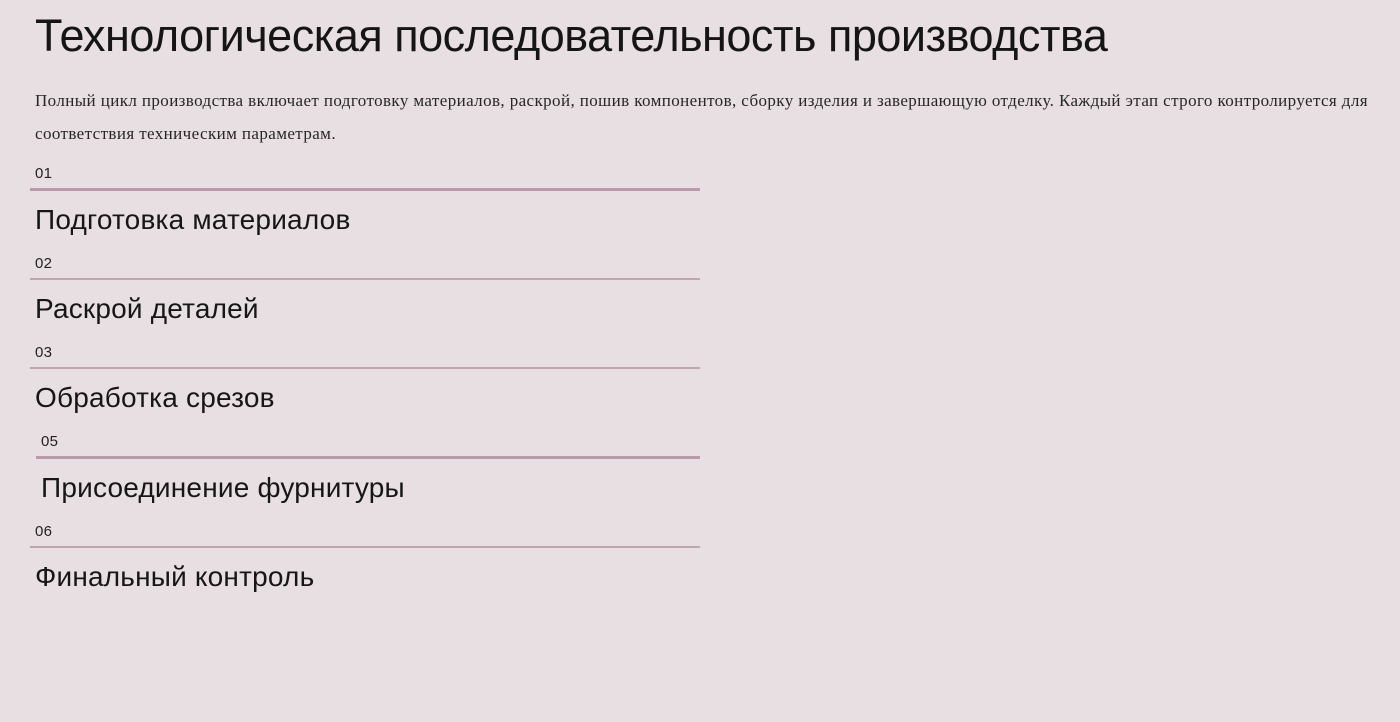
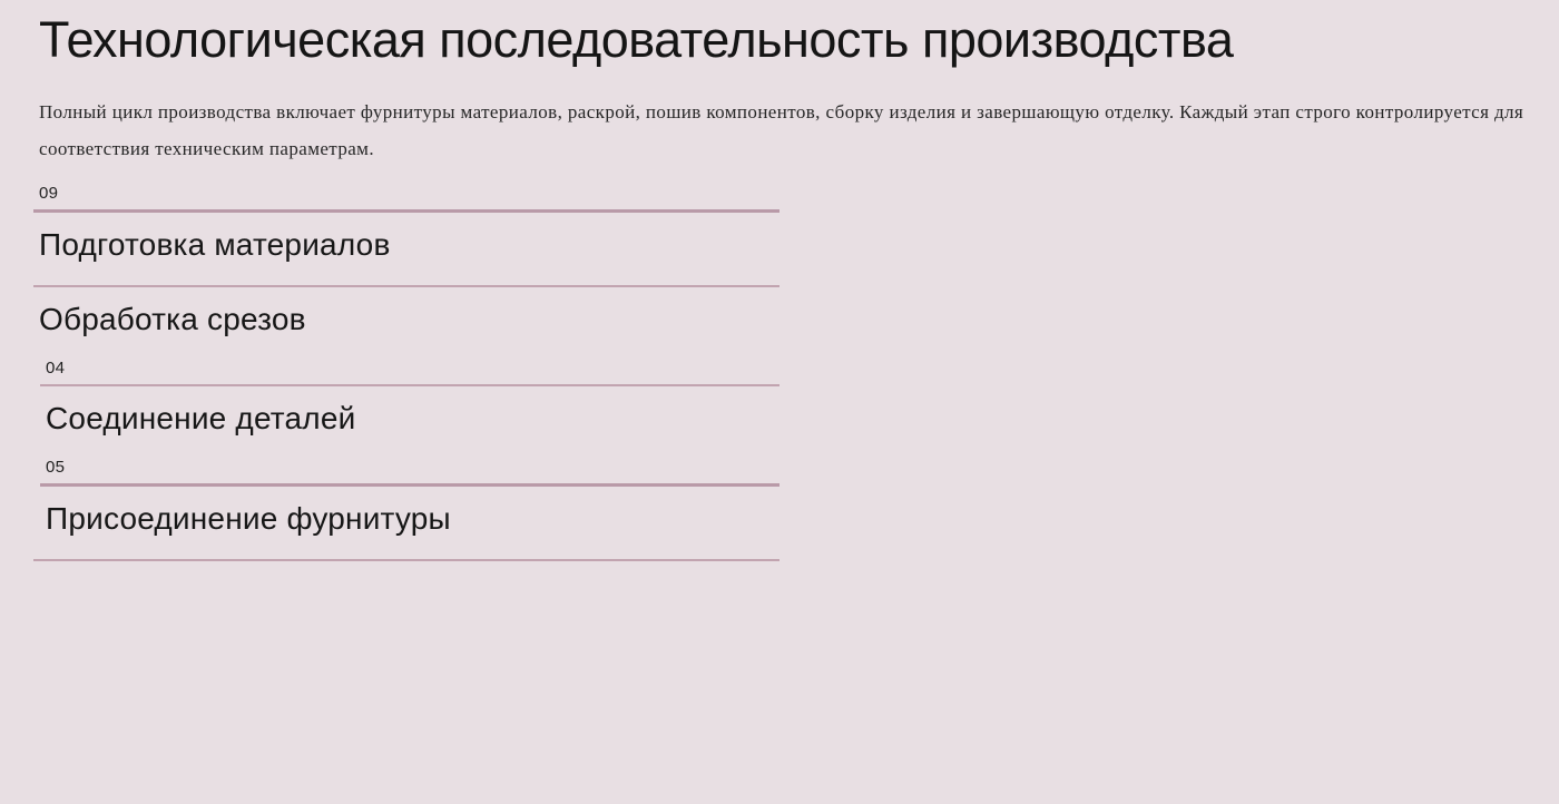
  Технологическая последовательность производства
- Полный цикл производства включает подготовку материалов, раскрой, пошив компонентов, сборку изделия и завершающую отделку. Каждый этап строго контролируется для соответствия техническим параметрам.
+ Полный цикл производства включает фурнитуры материалов, раскрой, пошив компонентов, сборку изделия и завершающую отделку. Каждый этап строго контролируется для соответствия техническим параметрам.
- 01
+ 09
  Подготовка материалов
- 02
- Раскрой деталей
- 03
  Обработка срезов
+ 04
+ Соединение деталей
  05
  Присоединение фурнитуры
- 06
- Финальный контроль
